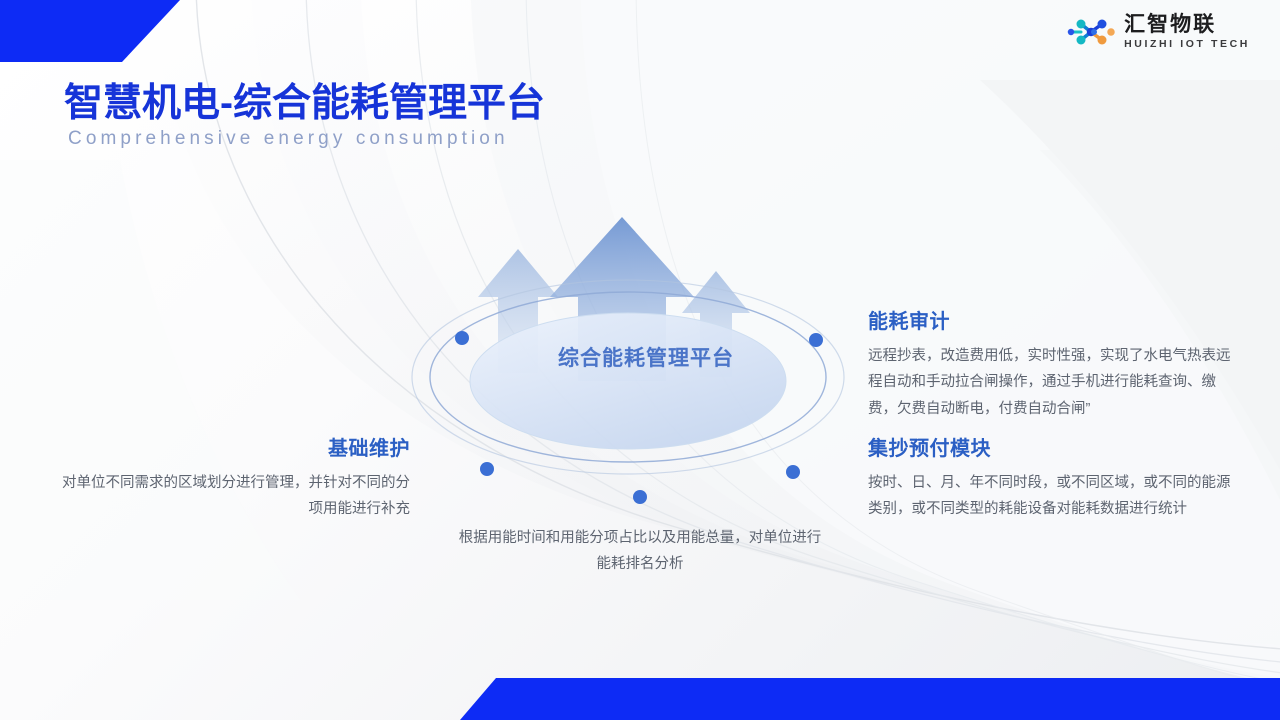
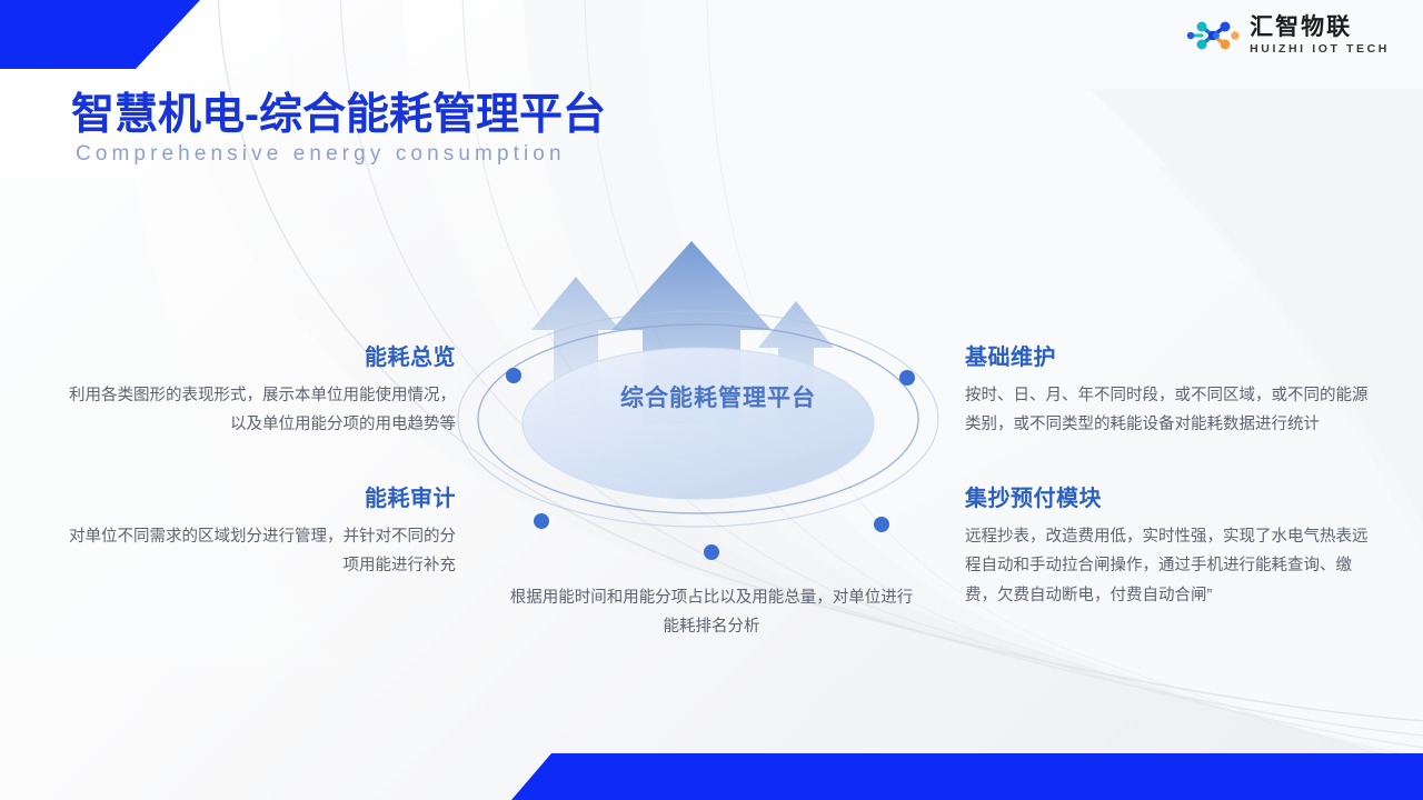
  智慧机电-综合能耗管理平台
  Comprehensive energy consumption
  汇智物联
  HUIZHI IOT TECH
  综合能耗管理平台
+ 能耗总览
+ 利用各类图形的表现形式，展示本单位用能使用情况，以及单位用能分项的用电趋势等
- 基础维护
+ 能耗审计
  对单位不同需求的区域划分进行管理，并针对不同的分项用能进行补充
- 能耗审计
+ 基础维护
- 远程抄表，改造费用低，实时性强，实现了水电气热表远程自动和手动拉合闸操作，通过手机进行能耗查询、缴费，欠费自动断电，付费自动合闸”
+ 按时、日、月、年不同时段，或不同区域，或不同的能源类别，或不同类型的耗能设备对能耗数据进行统计
  集抄预付模块
- 按时、日、月、年不同时段，或不同区域，或不同的能源类别，或不同类型的耗能设备对能耗数据进行统计
+ 远程抄表，改造费用低，实时性强，实现了水电气热表远程自动和手动拉合闸操作，通过手机进行能耗查询、缴费，欠费自动断电，付费自动合闸”
  根据用能时间和用能分项占比以及用能总量，对单位进行能耗排名分析
